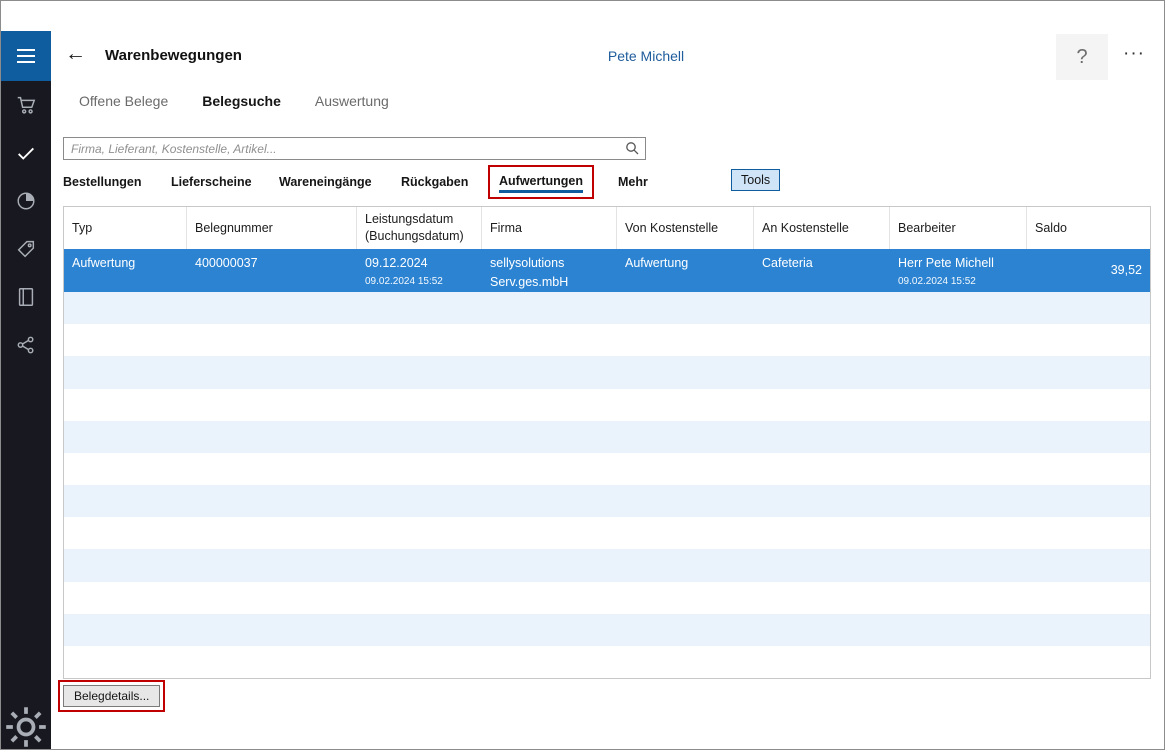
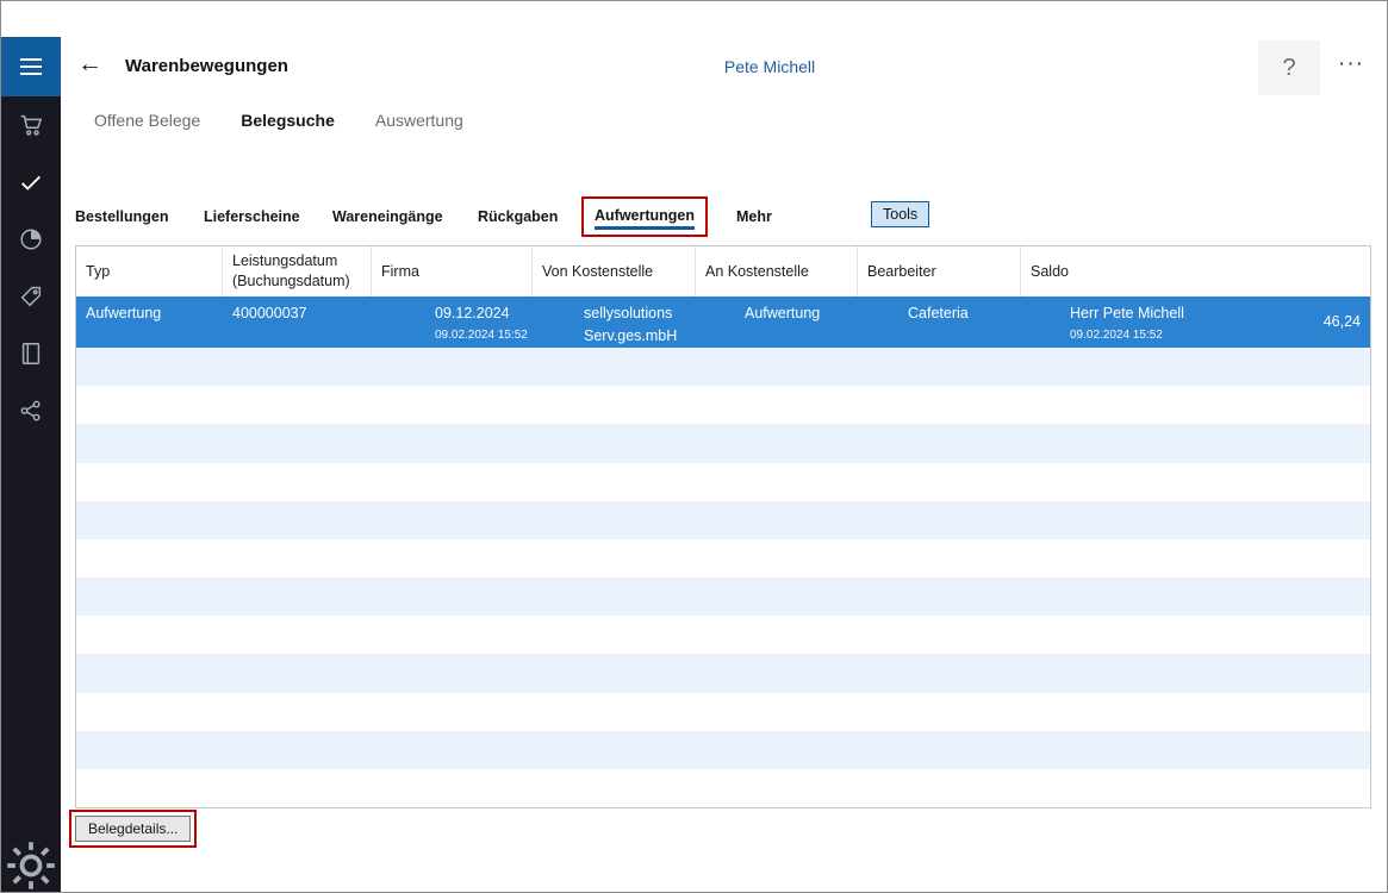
  ←
  Warenbewegungen
  Pete Michell
  ?
  ···
  Offene Belege
  Belegsuche
  Auswertung
- Firma, Lieferant, Kostenstelle, Artikel...
  Bestellungen
  Lieferscheine
  Wareneingänge
  Rückgaben
  Aufwertungen
  Mehr
  Tools
  Typ
- Belegnummer
  Leistungsdatum
  (Buchungsdatum)
  Firma
  Von Kostenstelle
  An Kostenstelle
  Bearbeiter
  Saldo
  Aufwertung
  400000037
  09.12.2024
  09.02.2024 15:52
  sellysolutions
  Serv.ges.mbH
  Aufwertung
  Cafeteria
  Herr Pete Michell
  09.02.2024 15:52
- 39,52
+ 46,24
  Belegdetails...
